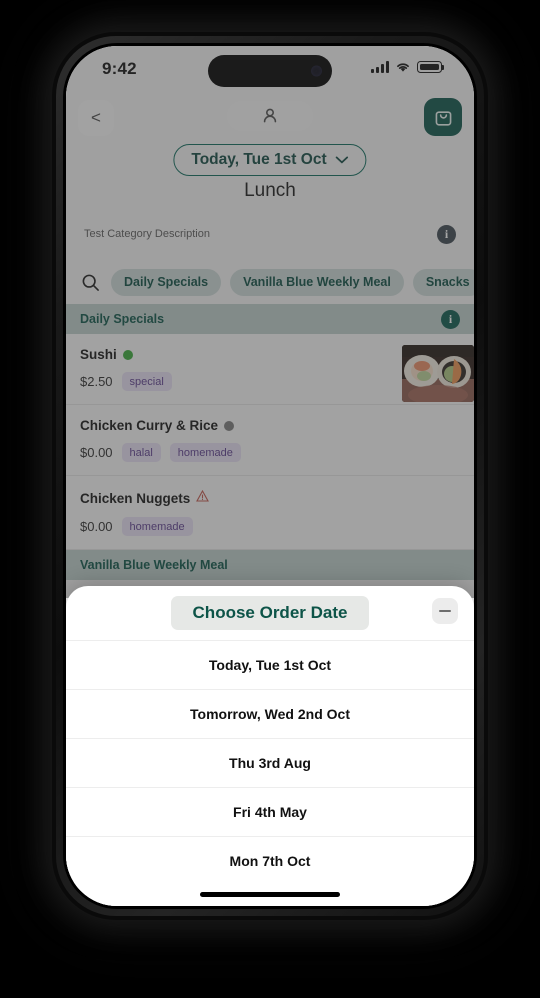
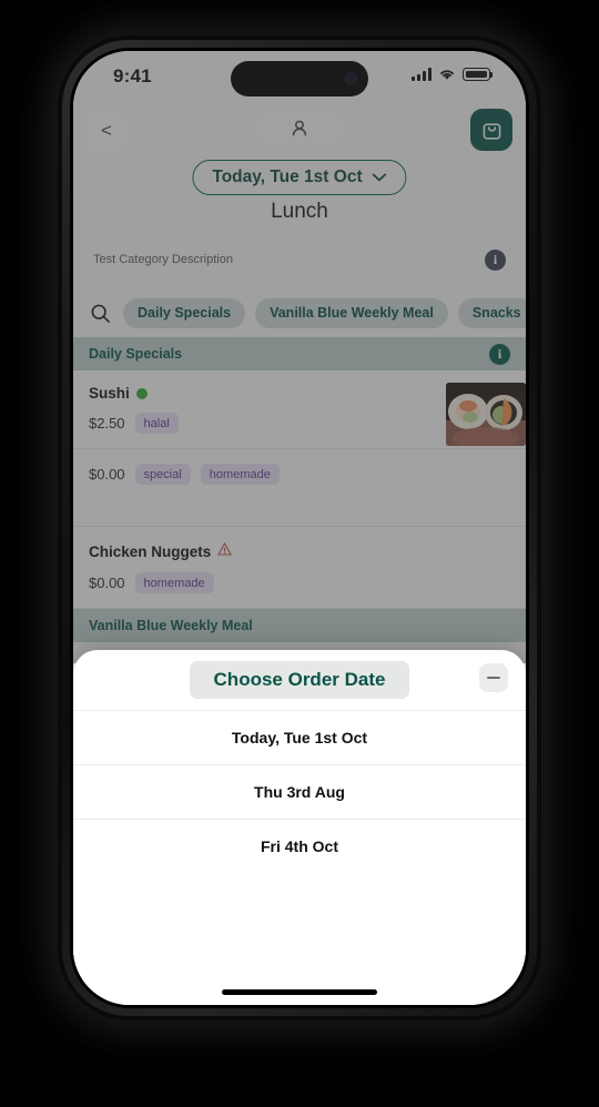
- 9:42
+ 9:41
  <
  Today, Tue 1st Oct
  Lunch
  Test Category Description
  i
  Daily Specials
  Vanilla Blue Weekly Meal
  Snacks
  Daily Specials
  i
  Sushi
  $2.50
- special
+ halal
- Chicken Curry & Rice
  $0.00
- halal
+ special
  homemade
  Chicken Nuggets
  $0.00
  homemade
  Vanilla Blue Weekly Meal
  Choose Order Date
  Today, Tue 1st Oct
- Tomorrow, Wed 2nd Oct
  Thu 3rd Aug
- Fri 4th May
+ Fri 4th Oct
- Mon 7th Oct
